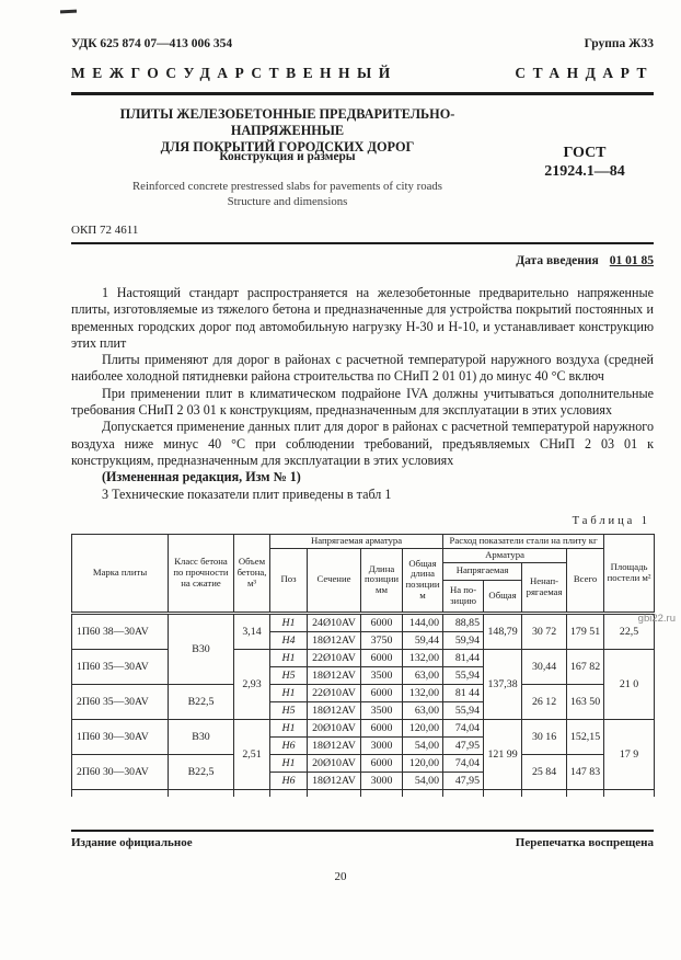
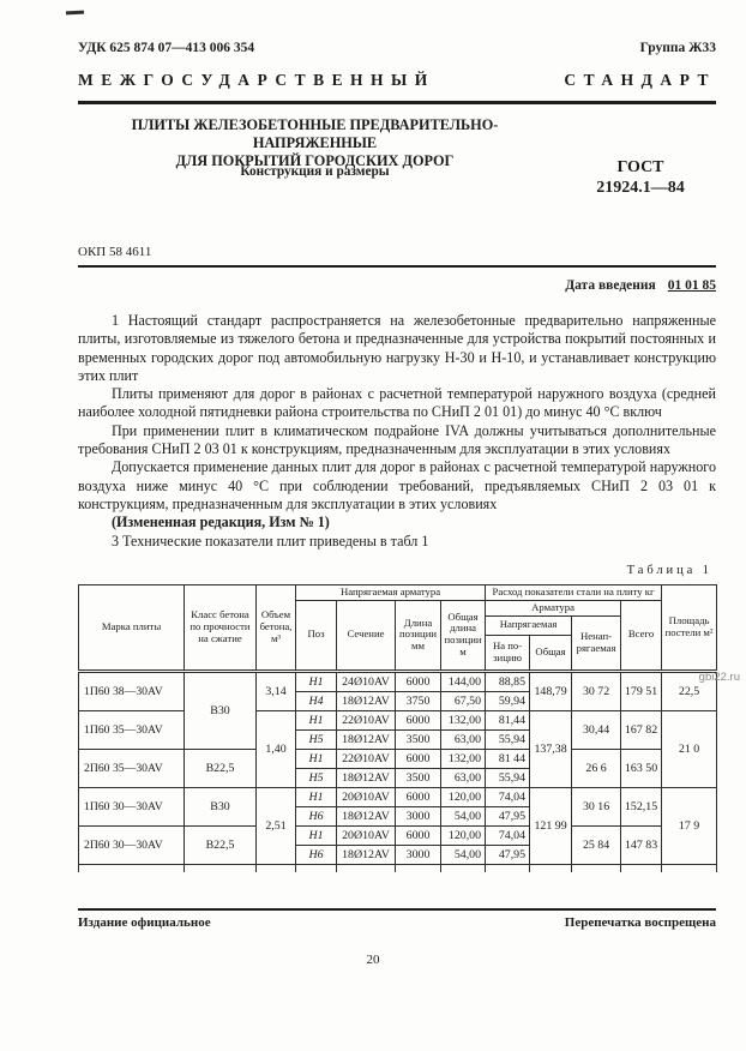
  УДК 625 874 07—413 006 354
  Группа Ж33
  МЕЖГОСУДАРСТВЕННЫЙ
  СТАНДАРТ
  ПЛИТЫ ЖЕЛЕЗОБЕТОННЫЕ ПРЕДВАРИТЕЛЬНО-НАПРЯЖЕННЫЕ
  ДЛЯ ПОКРЫТИЙ ГОРОДСКИХ ДОРОГ
  Конструкция и размеры
  ГОСТ
  21924.1—84
- Reinforced concrete prestressed slabs for pavements of city roads
- Structure and dimensions
- ОКП 72 4611
+ ОКП 58 4611
  Дата введения 01 01 85
  1 Настоящий стандарт распространяется на железобетонные предварительно напряженные плиты, изготовляемые из тяжелого бетона и предназначенные для устройства покрытий постоянных и временных городских дорог под автомобильную нагрузку Н-30 и Н-10, и устанавливает конструкцию этих плит
  Плиты применяют для дорог в районах с расчетной температурой наружного воздуха (средней наиболее холодной пятидневки района строительства по СНиП 2 01 01) до минус 40 °С включ
  При применении плит в климатическом подрайоне IVA должны учитываться дополнительные требования СНиП 2 03 01 к конструкциям, предназначенным для эксплуатации в этих условиях
  Допускается применение данных плит для дорог в районах с расчетной температурой наружного воздуха ниже минус 40 °С при соблюдении требований, предъявляемых СНиП 2 03 01 к конструкциям, предназначенным для эксплуатации в этих условиях
  (Измененная редакция, Изм № 1)
  3 Технические показатели плит приведены в табл 1
  Таблица 1
  Марка плиты	Класс бетона по прочности на сжатие	Объем бетона, м³	Напрягаемая арматура	Расход показатели стали на плиту кг	Пло­щадь посте­ли м²
  Поз	Сечение	Длина пози­ции мм	Общая длина пози­ции м	Арматура	Все­го
  Напрягаемая	Ненап­рягаемая
  На по­зицию	Об­щая
  1П60 38—30AV	В30	3,14	Н1	24Ø10AV	6000	144,00	88,85	148,79	30 72	179 51	22,5
- Н4	18Ø12AV	3750	59,44	59,94
+ Н4	18Ø12AV	3750	67,50	59,94
- 1П60 35—30AV	2,93	Н1	22Ø10AV	6000	132,00	81,44	137,38	30,44	167 82	21 0
+ 1П60 35—30AV	1,40	Н1	22Ø10AV	6000	132,00	81,44	137,38	30,44	167 82	21 0
  Н5	18Ø12AV	3500	63,00	55,94
- 2П60 35—30AV	В22,5	Н1	22Ø10AV	6000	132,00	81 44	26 12	163 50
+ 2П60 35—30AV	В22,5	Н1	22Ø10AV	6000	132,00	81 44	26 6	163 50
  Н5	18Ø12AV	3500	63,00	55,94
  1П60 30—30AV	В30	2,51	Н1	20Ø10AV	6000	120,00	74,04	121 99	30 16	152,15	17 9
  Н6	18Ø12AV	3000	54,00	47,95
  2П60 30—30AV	В22,5	Н1	20Ø10AV	6000	120,00	74,04	25 84	147 83
  Н6	18Ø12AV	3000	54,00	47,95
  Издание официальное
  Перепечатка воспрещена
  20
  gbi22.ru
